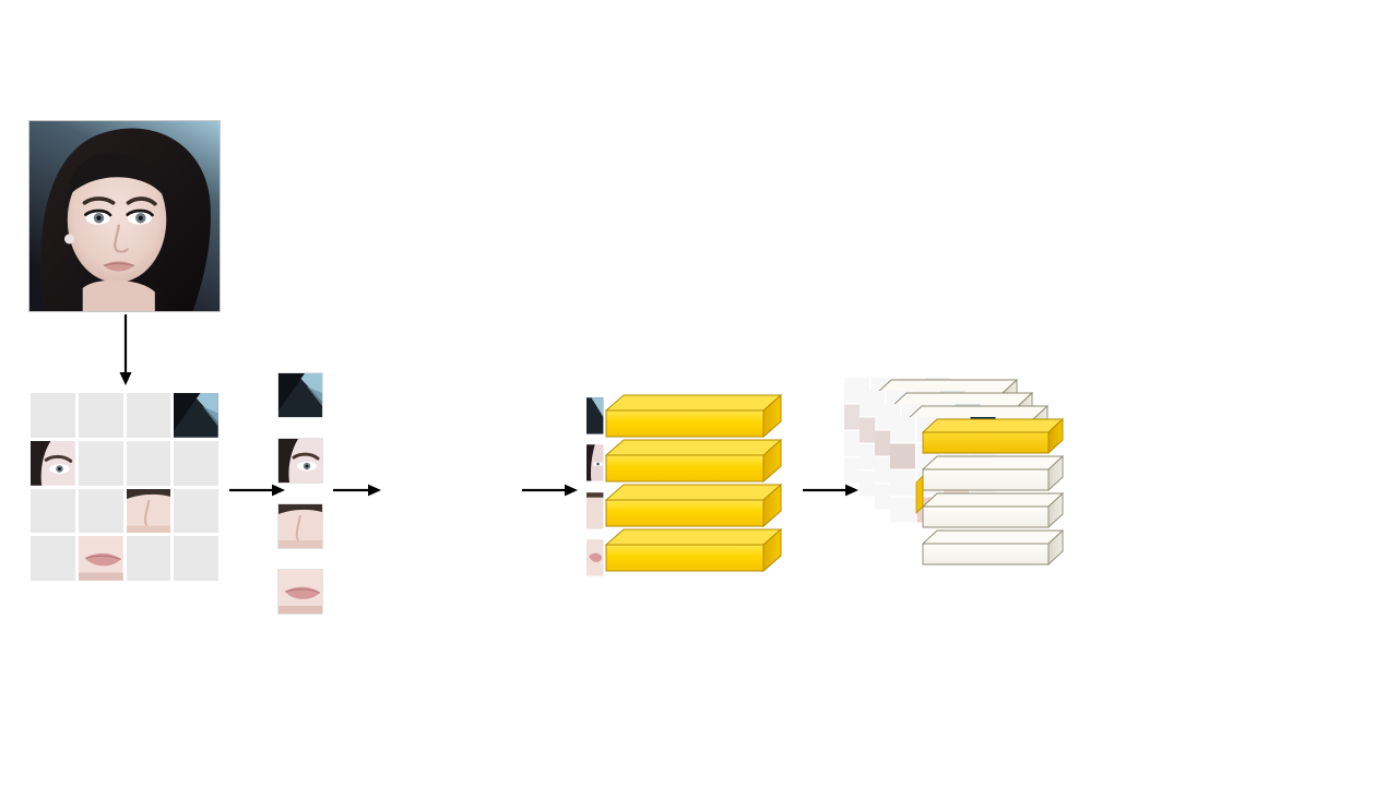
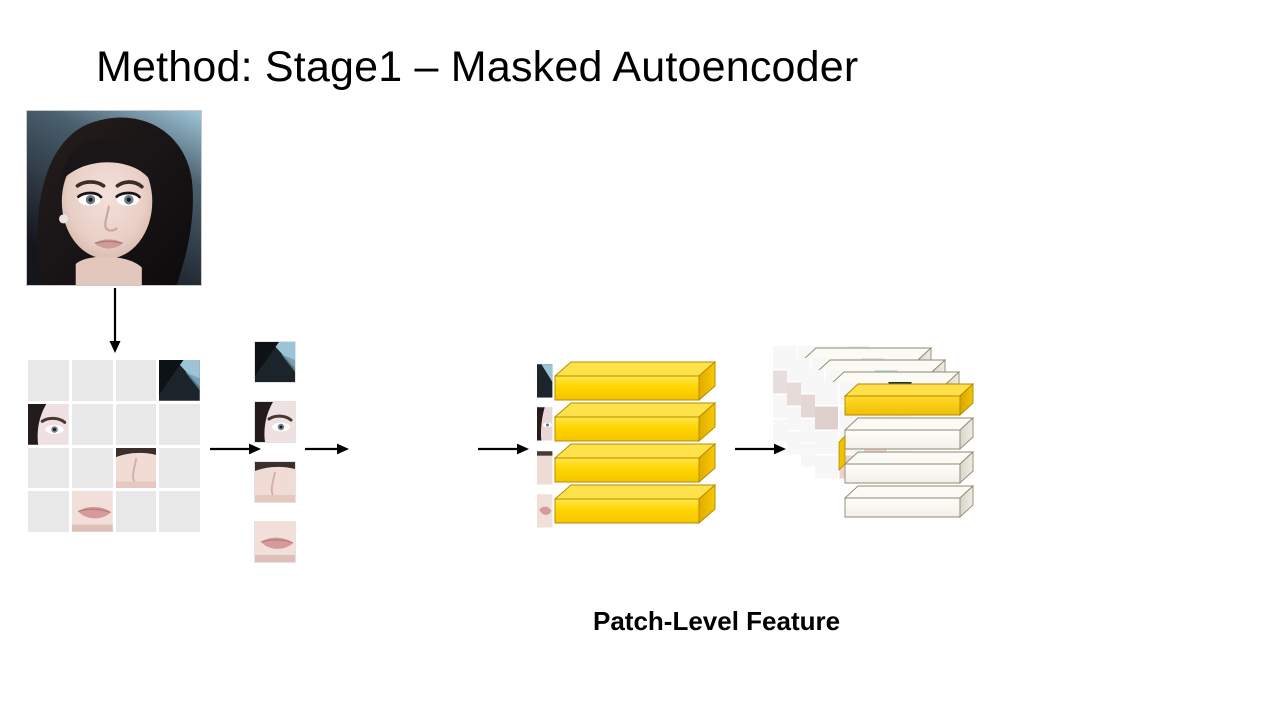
+ Method: Stage1 – Masked Autoencoder
+ Patch-Level Feature
